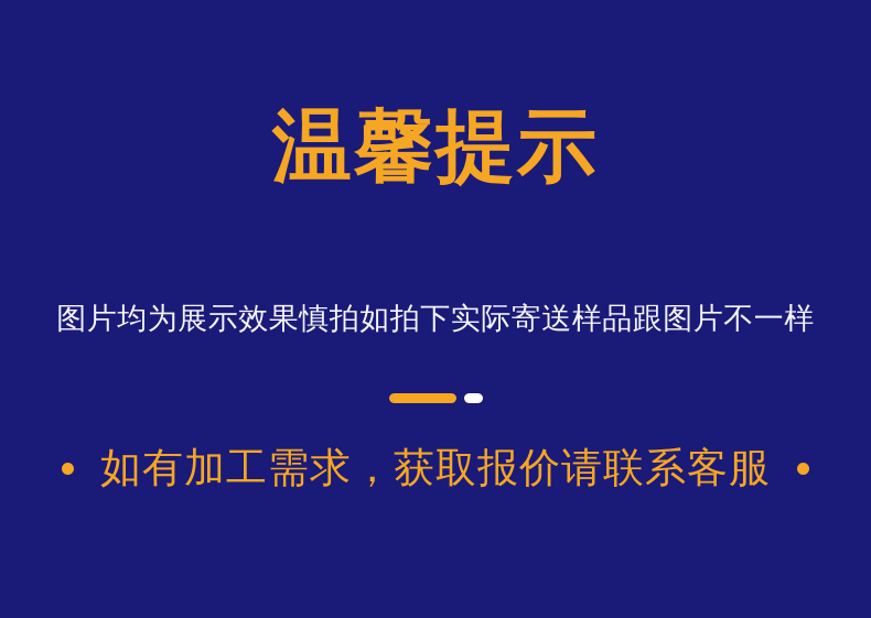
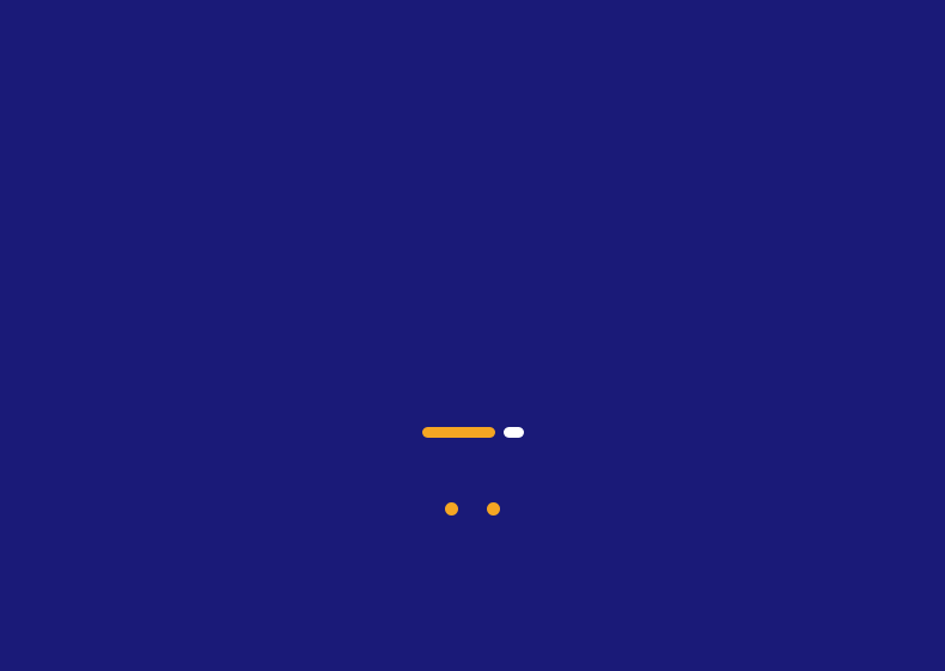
- 温馨提示
- 图片均为展示效果慎拍如拍下实际寄送样品跟图片不一样
- 如有加工需求，获取报价请联系客服
